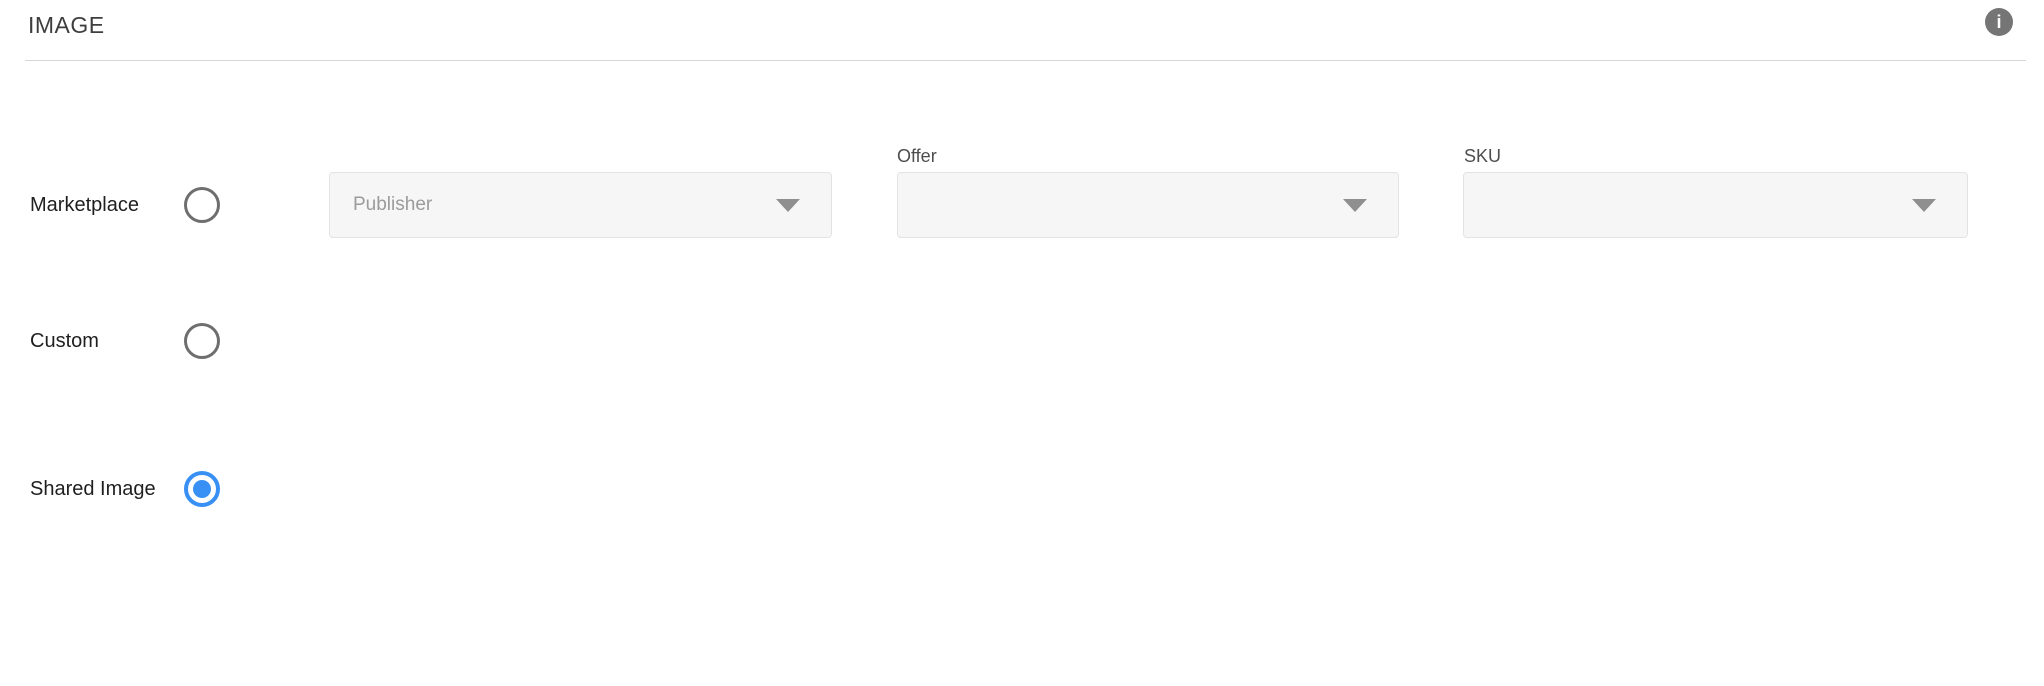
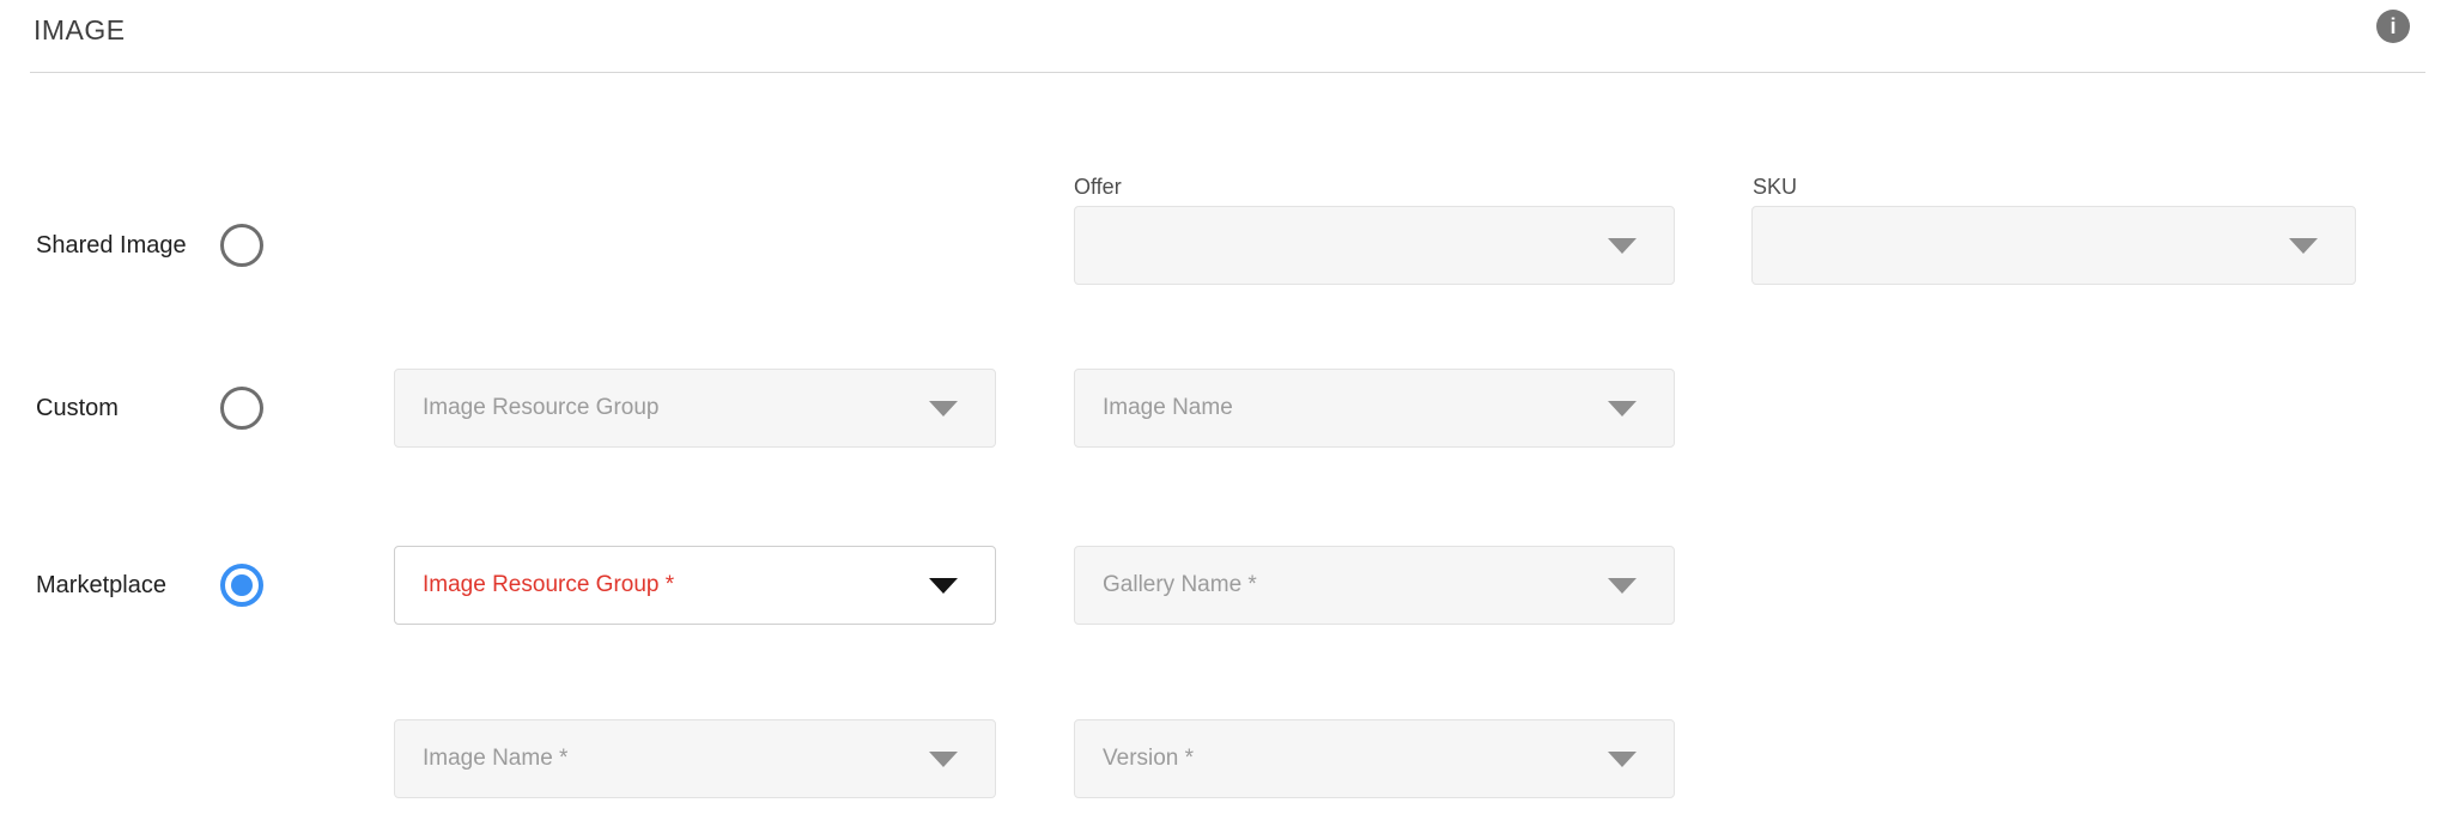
  IMAGE
  i
- Marketplace
+ Shared Image
- Publisher
  Offer
  SKU
  Custom
+ Image Resource Group
+ Image Name
- Shared Image
+ Marketplace
+ Image Resource Group *
+ Gallery Name *
+ Image Name *
+ Version *
